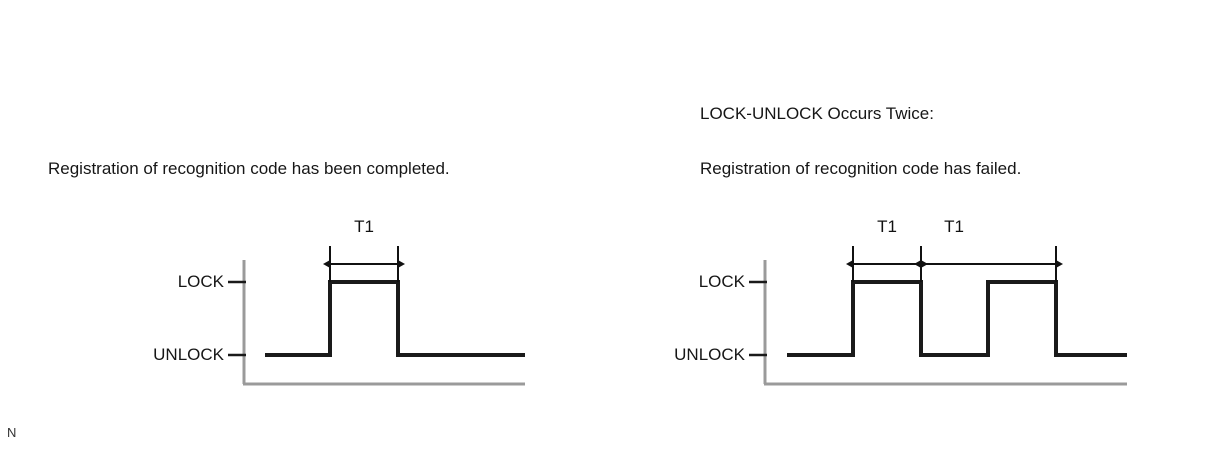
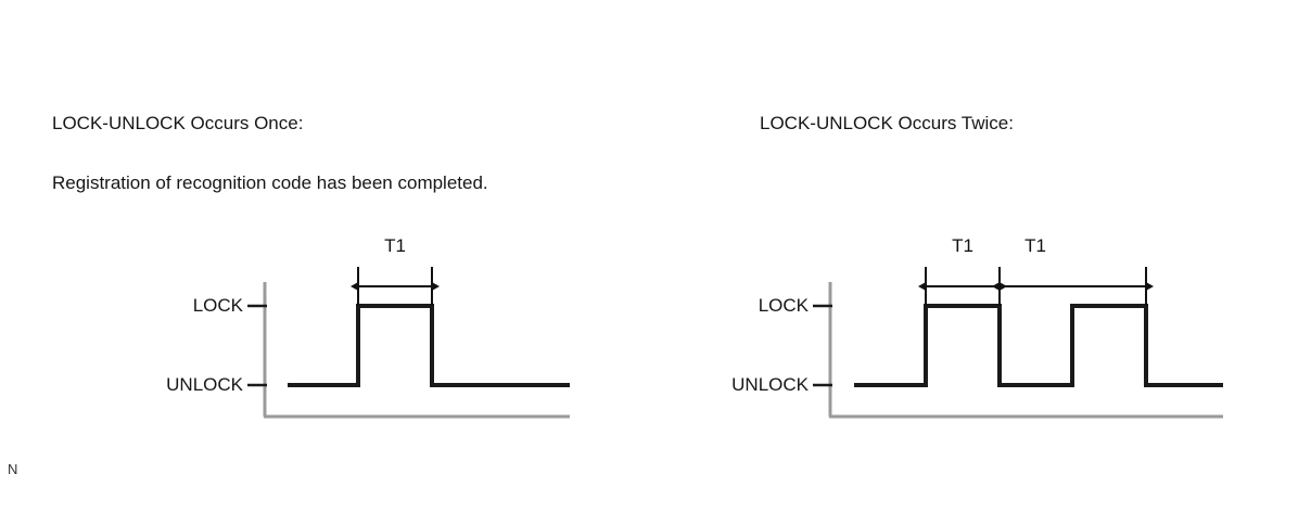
+ LOCK-UNLOCK Occurs Once:
  Registration of recognition code has been completed.
  LOCK
  UNLOCK
  T1
  LOCK-UNLOCK Occurs Twice:
- Registration of recognition code has failed.
  LOCK
  UNLOCK
  T1
  T1
  N
